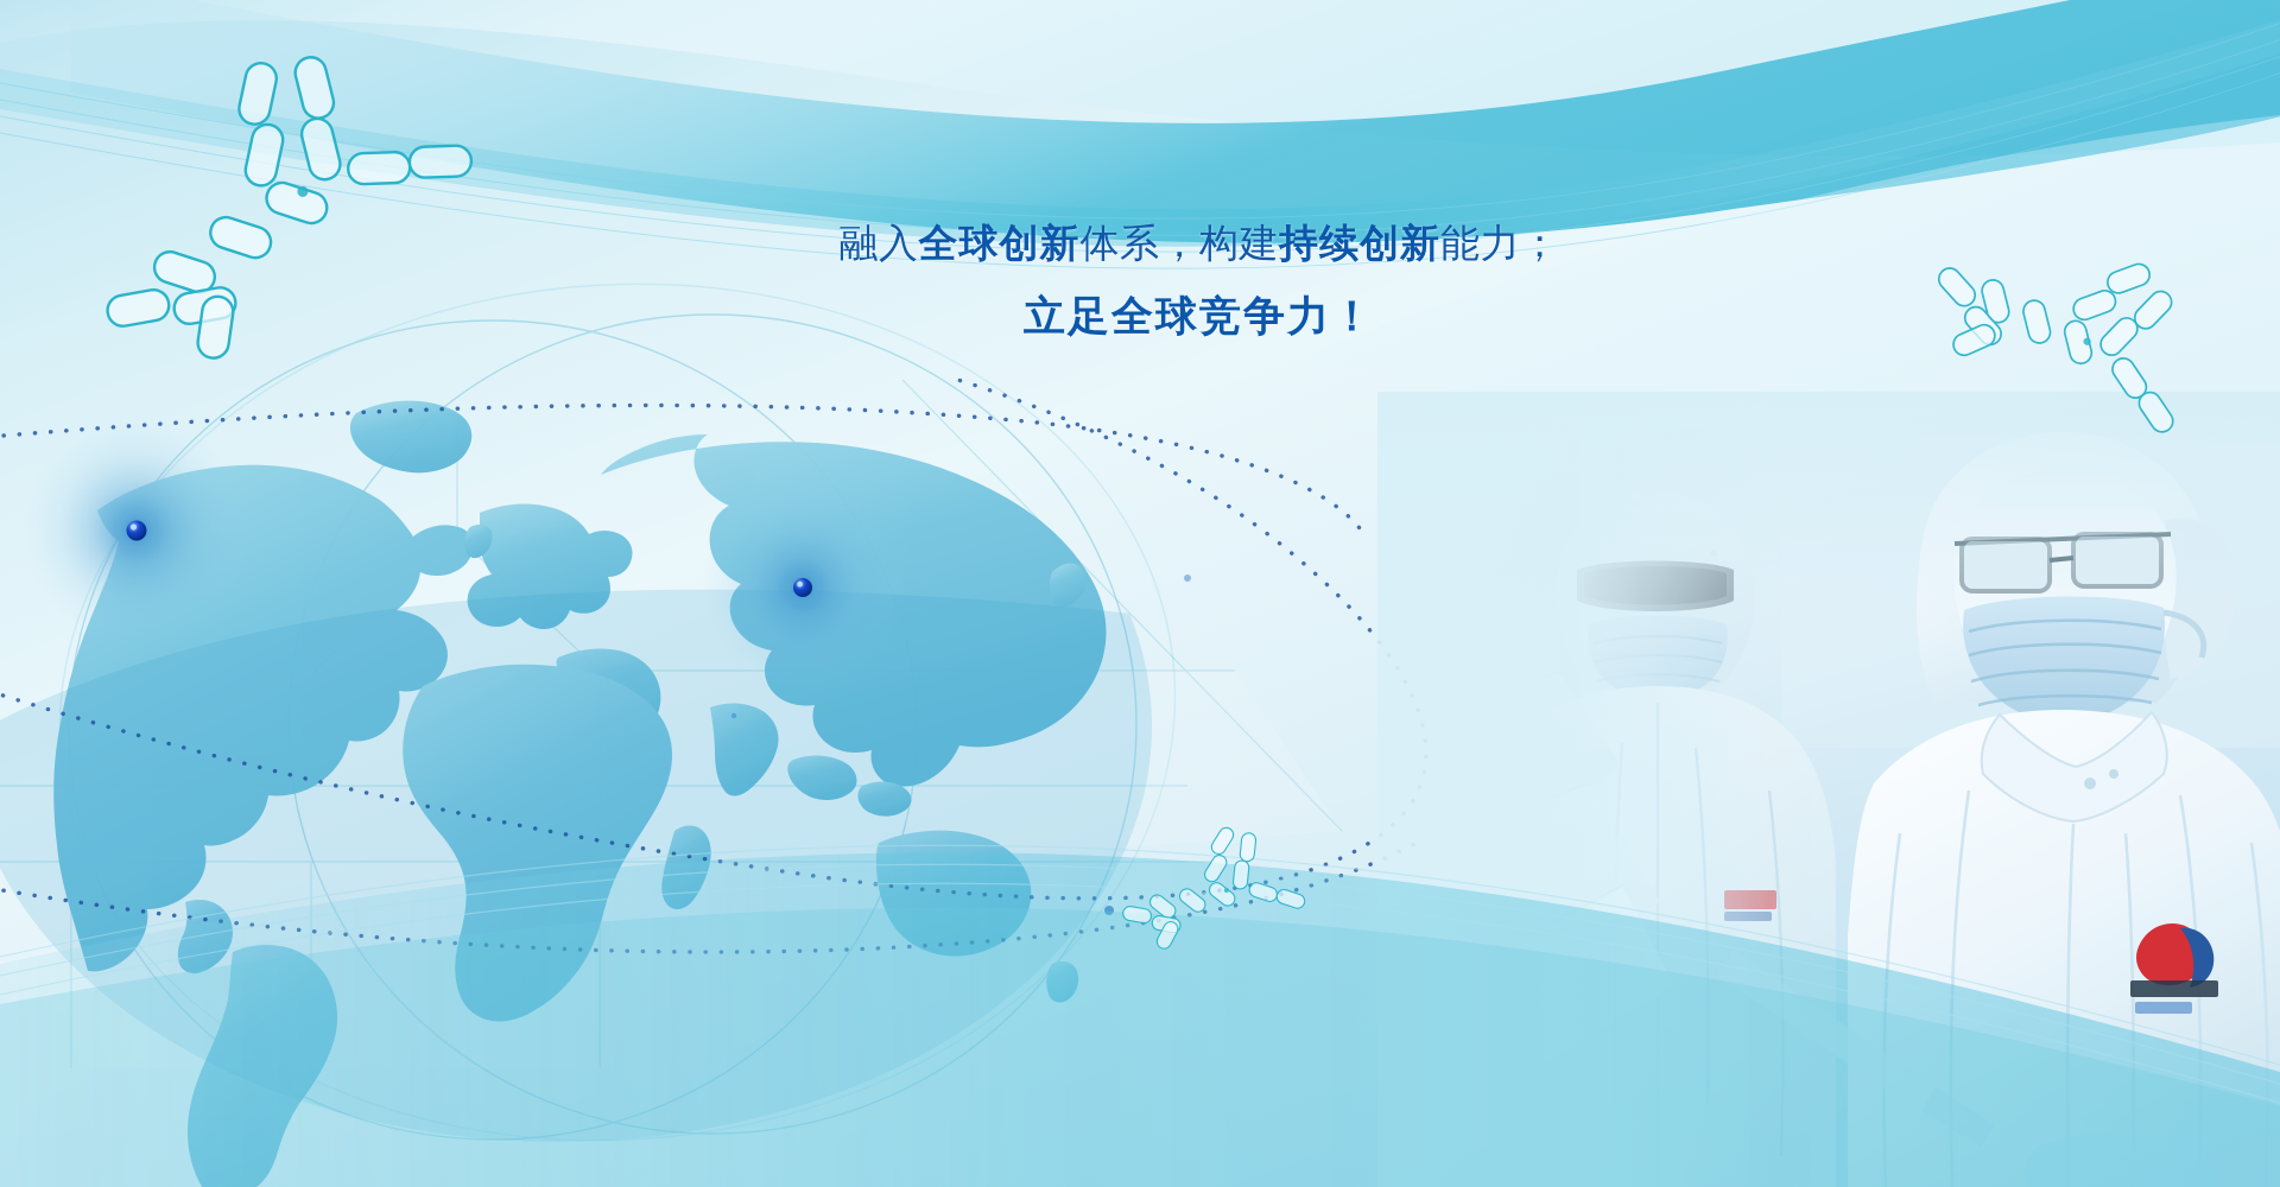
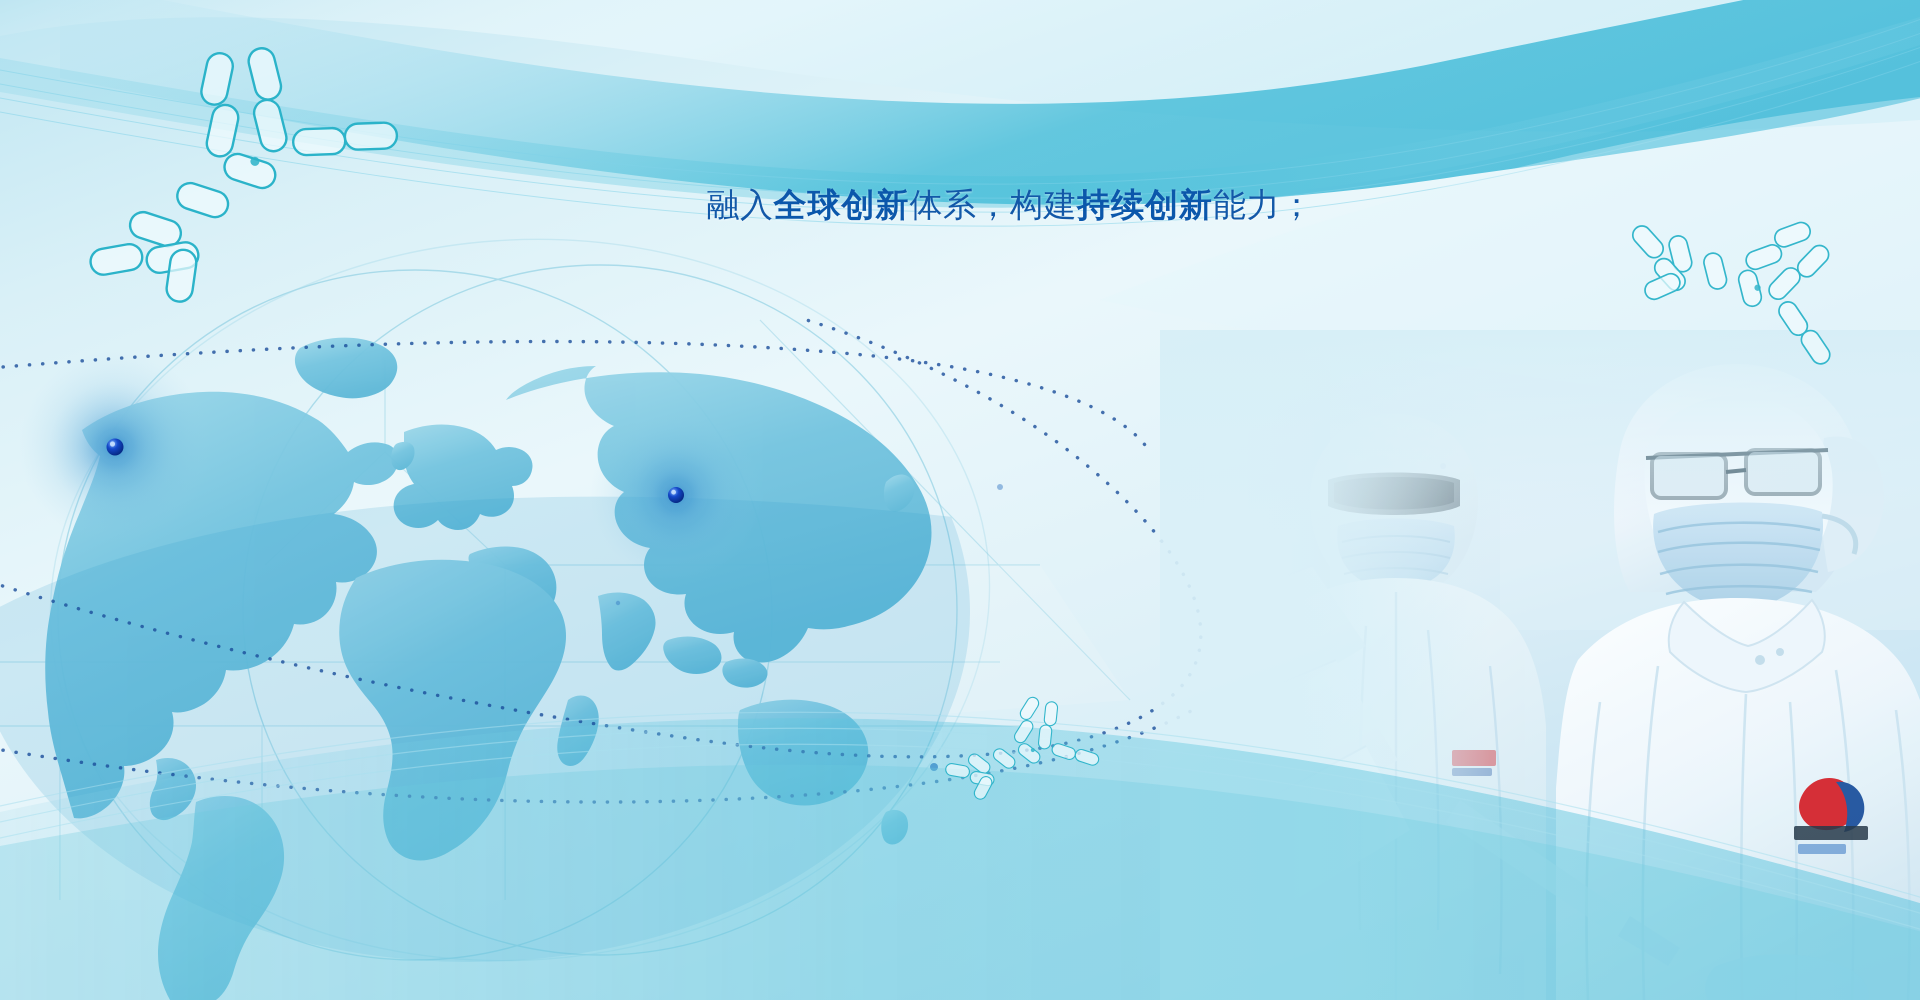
  融入全球创新体系，构建持续创新能力；
- 立足全球竞争力！
